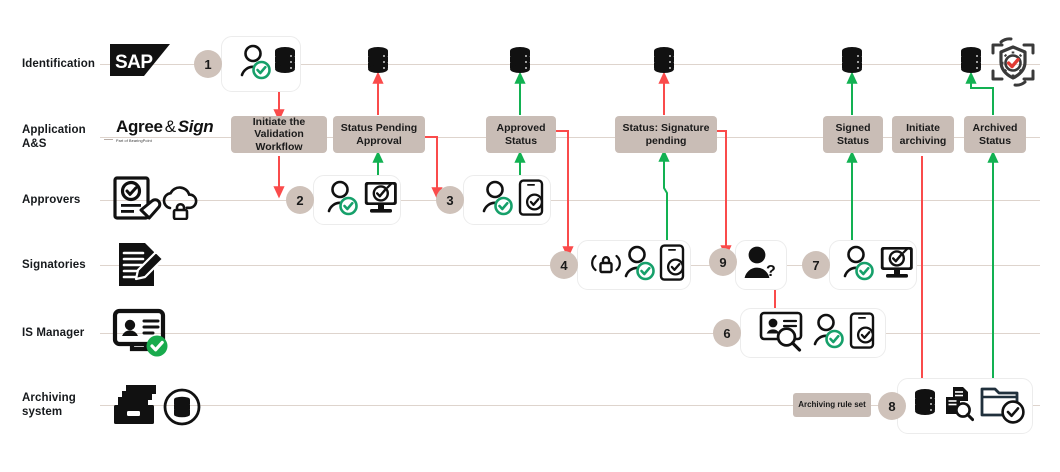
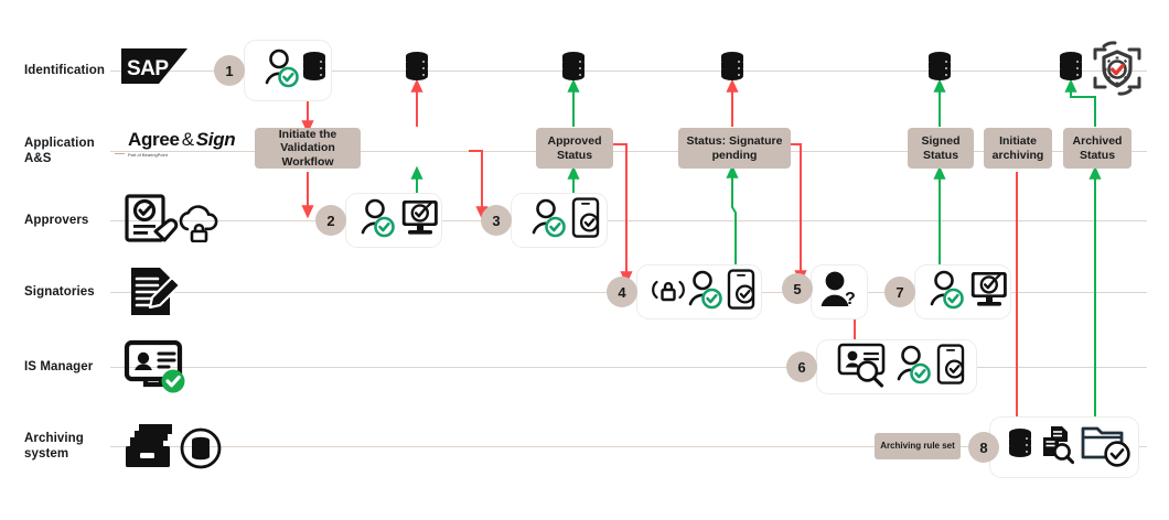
  Identification
  Application
  A&S
  Approvers
  Signatories
  IS Manager
  Archiving
  system
  SAP
  Agree&Sign
  Initiate the
  Validation Workflow
- Status Pending
- Approval
  Approved
  Status
  Status: Signature
  pending
  Signed
  Status
  Initiate
  archiving
  Archived
  Status
  Archiving rule set
  1
  2
  3
  4
  ?
- 9
+ 5
  6
  7
  8
